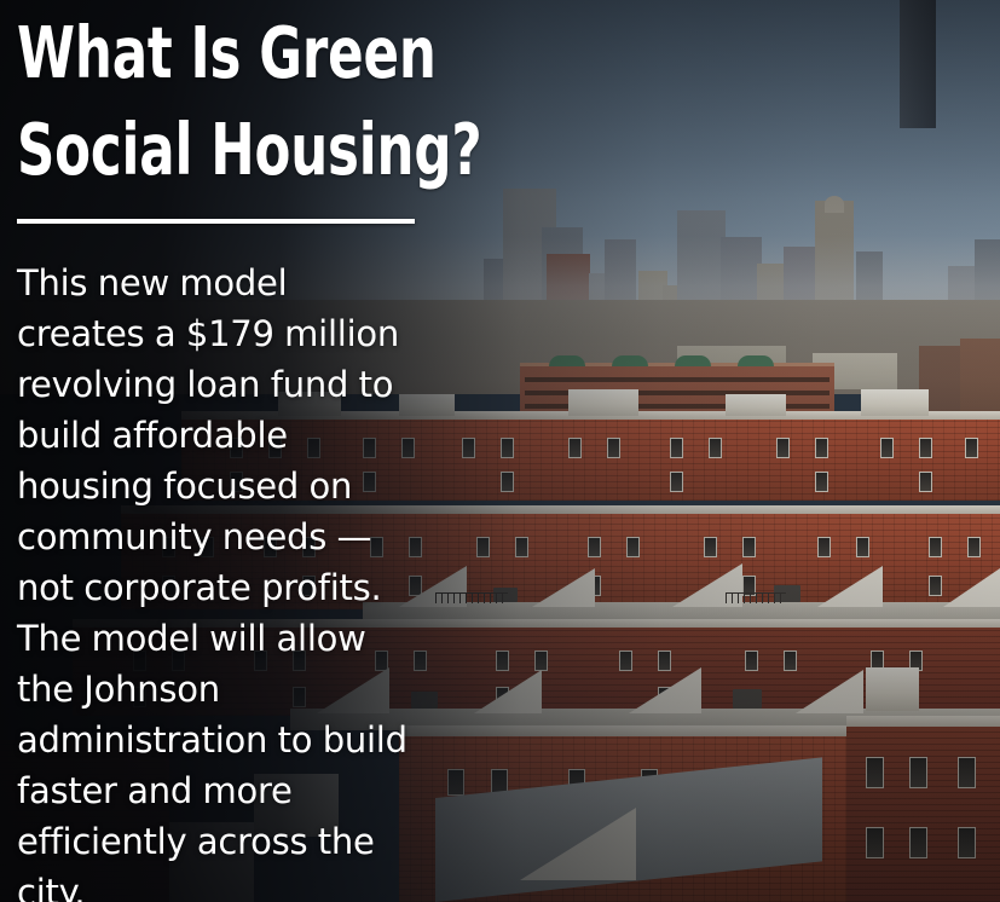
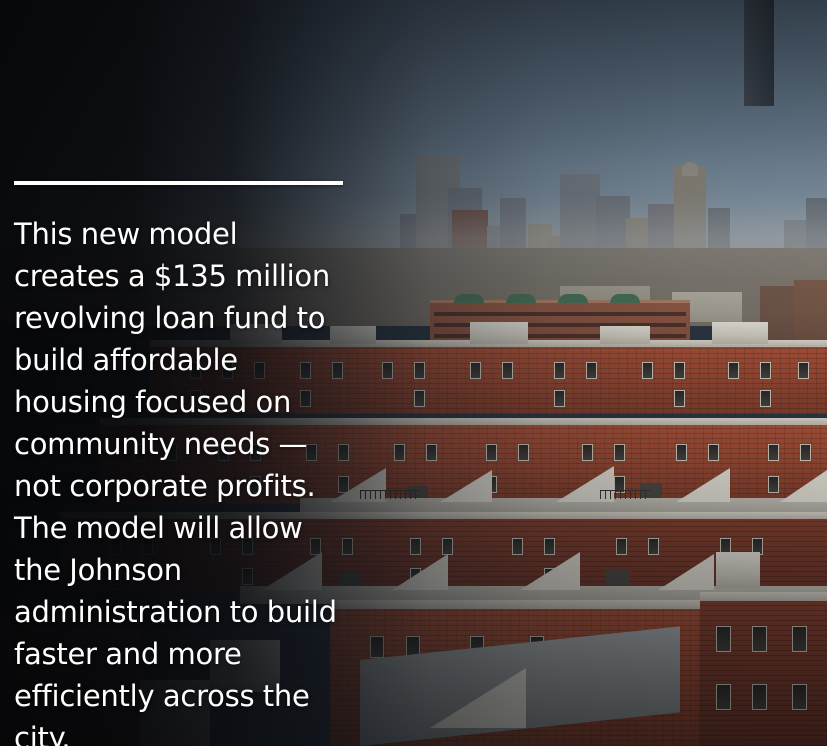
- What Is Green
- Social Housing?
- This new model creates a $179 million revolving loan fund to build affordable housing focused on community needs — not corporate profits. The model will allow the Johnson administration to build faster and more efficiently across the city.
+ This new model creates a $135 million revolving loan fund to build affordable housing focused on community needs — not corporate profits. The model will allow the Johnson administration to build faster and more efficiently across the city.
